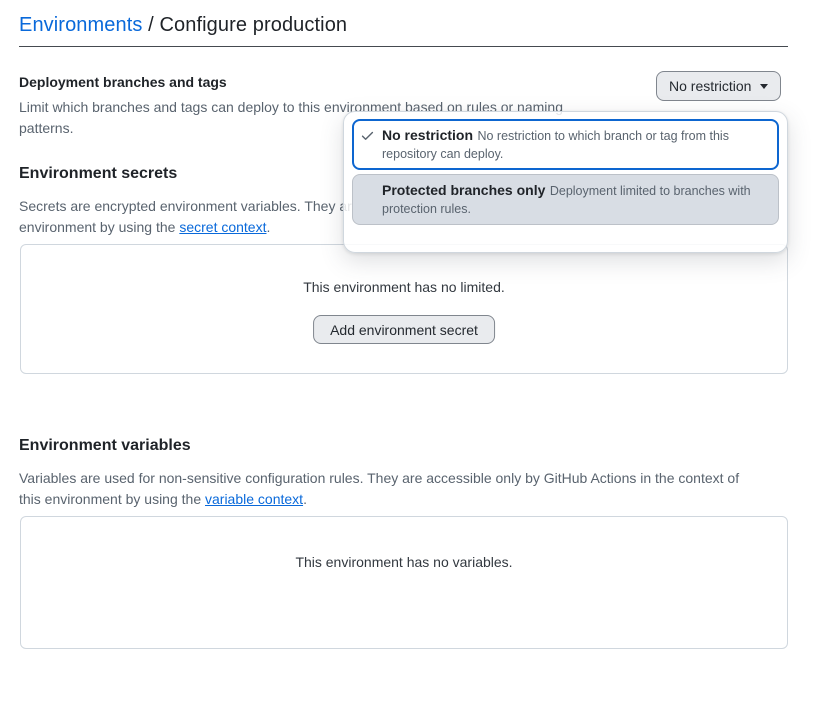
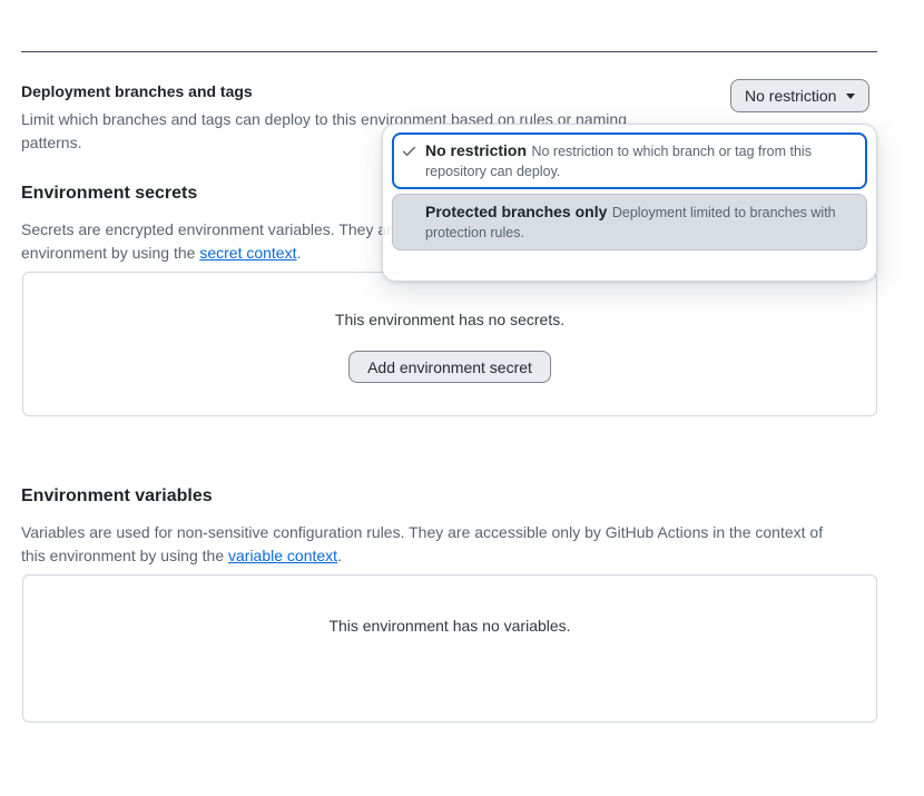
- Environments / Configure production
  Deployment branches and tags
  Limit which branches and tags can deploy to this environment based on rules or naming
  patterns.
  No restriction
  Environment secrets
  environment by using the secret context.
- This environment has no limited.
+ This environment has no secrets.
  Add environment secret
  Environment variables
  Variables are used for non-sensitive configuration rules. They are accessible only by GitHub Actions in the context of
  this environment by using the variable context.
  This environment has no variables.
  No restriction No restriction to which branch or tag from this repository can deploy.
  Protected branches only Deployment limited to branches with protection rules.
